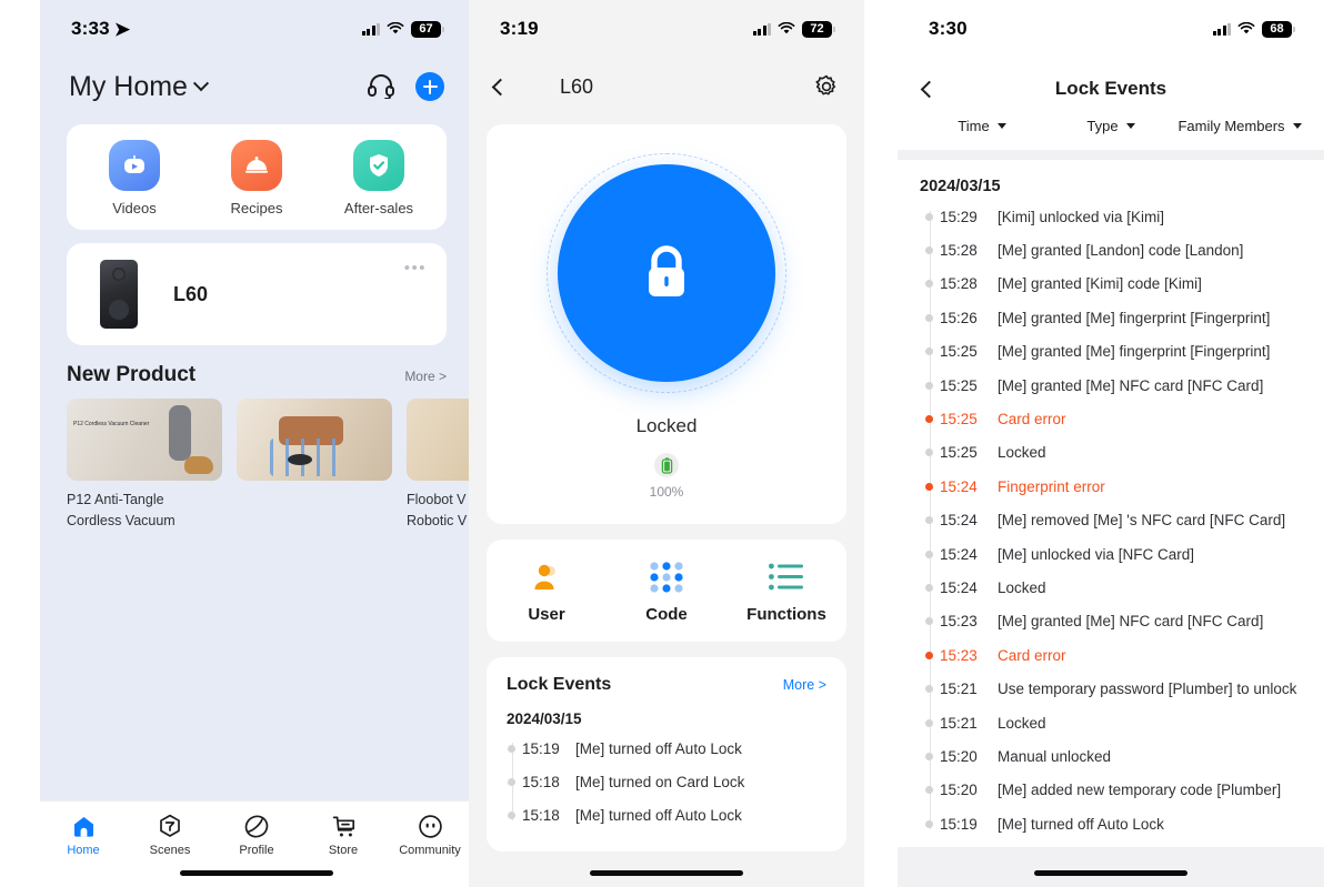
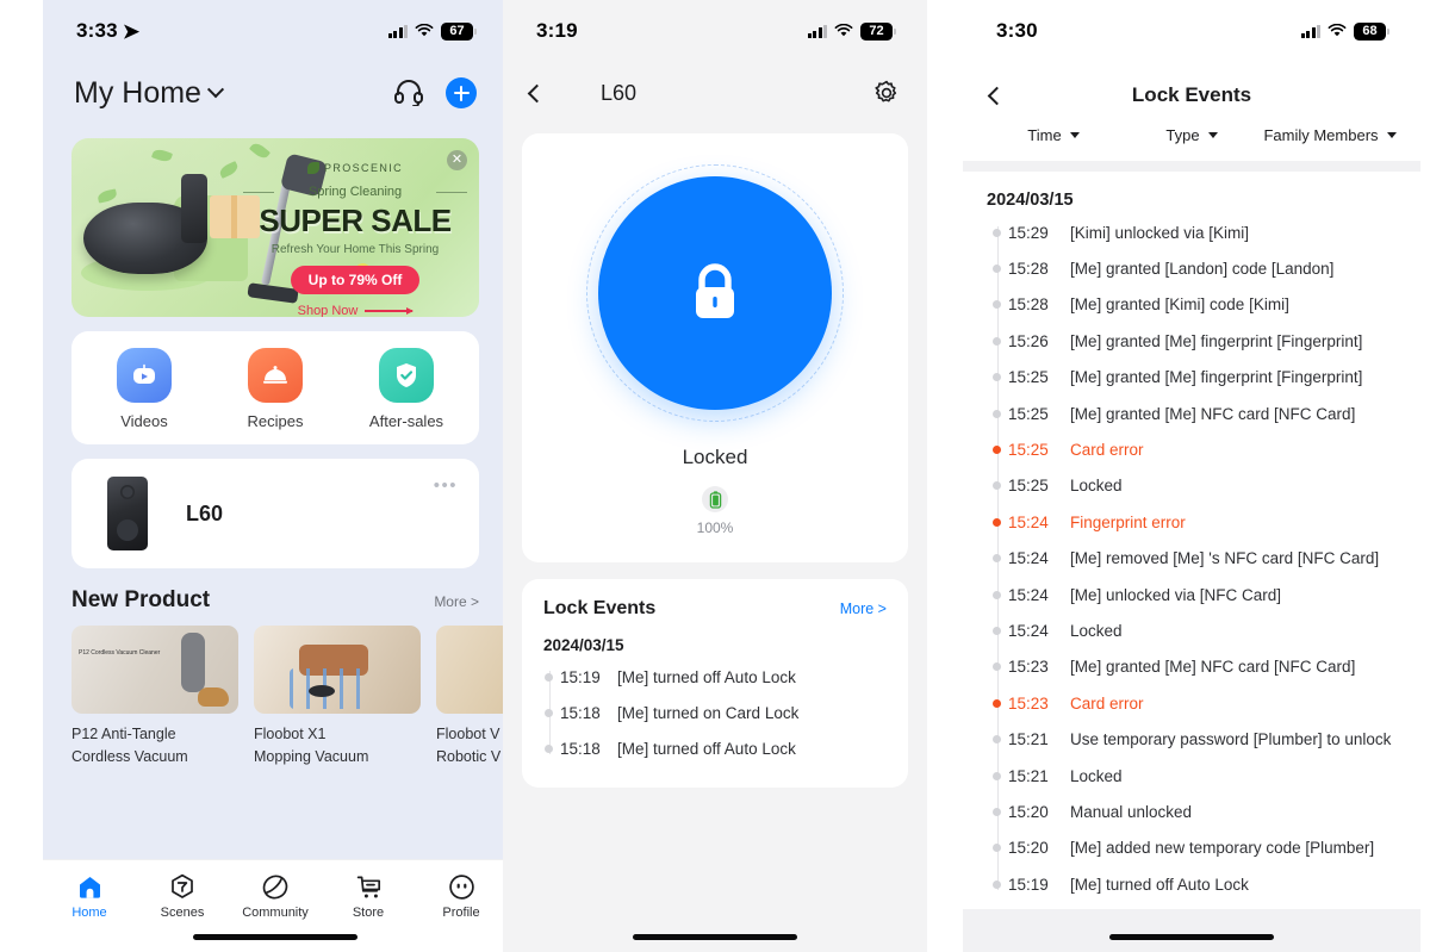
  3:33 ➤
  67
  My Home
+ PROSCENIC
+ Spring Cleaning
+ SUPER SALE
+ Refresh Your Home This Spring
+ Up to 79% Off
+ Shop Now
+ ✕
  Videos
  Recipes
  After-sales
  L60
  •••
  New Product
  More >
  P12 Anti-Tangle
  Cordless Vacuum
+ Floobot X1
+ Mopping Vacuum
  Floobot V
  Robotic V
  Home
  Scenes
- Profile
+ Community
  Store
- Community
+ Profile
  3:19
  72
  L60
  Locked
  100%
- User
- Code
- Functions
  Lock Events
  More >
  2024/03/15
  15:19
  [Me] turned off Auto Lock
  15:18
  [Me] turned on Card Lock
  15:18
  [Me] turned off Auto Lock
  3:30
  68
  Lock Events
  Time
  Type
  Family Members
  2024/03/15
  15:29
  [Kimi] unlocked via [Kimi]
  15:28
  [Me] granted [Landon] code [Landon]
  15:28
  [Me] granted [Kimi] code [Kimi]
  15:26
  [Me] granted [Me] fingerprint [Fingerprint]
  15:25
  [Me] granted [Me] fingerprint [Fingerprint]
  15:25
  [Me] granted [Me] NFC card [NFC Card]
  15:25
  Card error
  15:25
  Locked
  15:24
  Fingerprint error
  15:24
  [Me] removed [Me] 's NFC card [NFC Card]
  15:24
  [Me] unlocked via [NFC Card]
  15:24
  Locked
  15:23
  [Me] granted [Me] NFC card [NFC Card]
  15:23
  Card error
  15:21
  Use temporary password [Plumber] to unlock
  15:21
  Locked
  15:20
  Manual unlocked
  15:20
  [Me] added new temporary code [Plumber]
  15:19
  [Me] turned off Auto Lock
